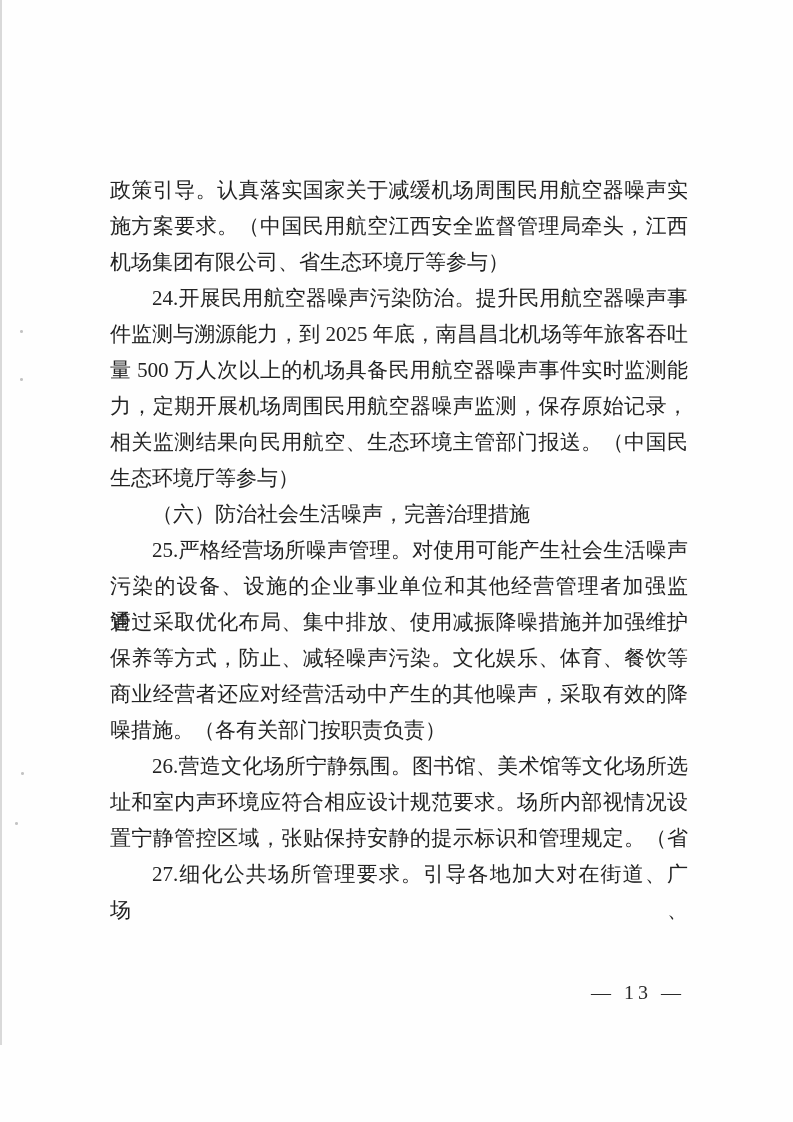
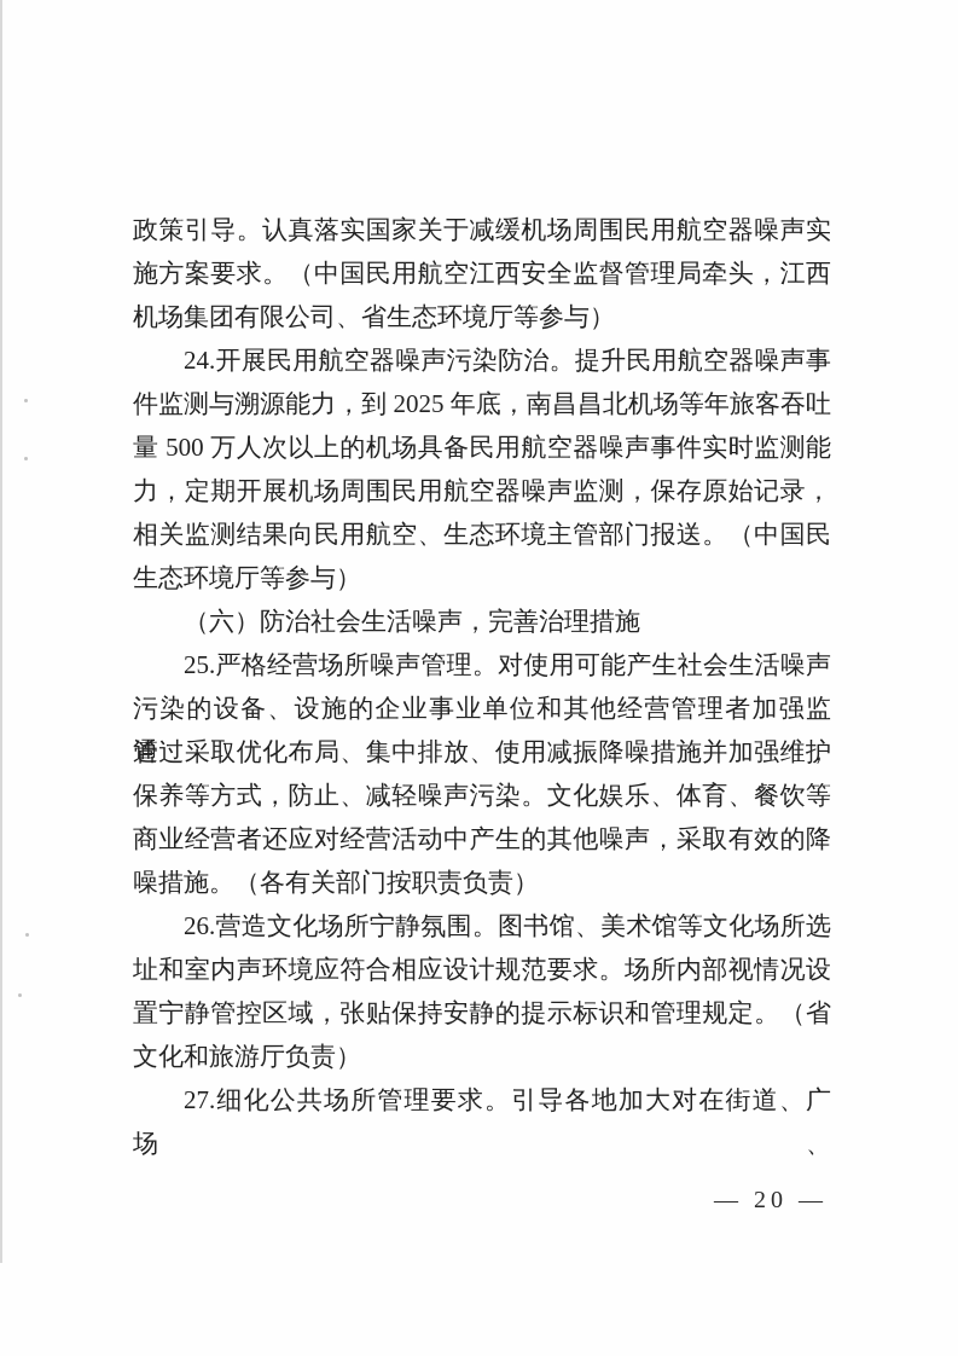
  政策引导。认真落实国家关于减缓机场周围民用航空器噪声实
  施方案要求。（中国民用航空江西安全监督管理局牵头，江西
  机场集团有限公司、省生态环境厅等参与）
  24.开展民用航空器噪声污染防治。提升民用航空器噪声事
  件监测与溯源能力，到 2025 年底，南昌昌北机场等年旅客吞吐
  量 500 万人次以上的机场具备民用航空器噪声事件实时监测能
  力，定期开展机场周围民用航空器噪声监测，保存原始记录，
  相关监测结果向民用航空、生态环境主管部门报送。（中国民
  生态环境厅等参与）
  （六）防治社会生活噪声，完善治理措施
  25.严格经营场所噪声管理。对使用可能产生社会生活噪声
  污染的设备、设施的企业事业单位和其他经营管理者加强监管，
  通过采取优化布局、集中排放、使用减振降噪措施并加强维护
  保养等方式，防止、减轻噪声污染。文化娱乐、体育、餐饮等
  商业经营者还应对经营活动中产生的其他噪声，采取有效的降
  噪措施。（各有关部门按职责负责）
  26.营造文化场所宁静氛围。图书馆、美术馆等文化场所选
  址和室内声环境应符合相应设计规范要求。场所内部视情况设
  置宁静管控区域，张贴保持安静的提示标识和管理规定。（省
+ 文化和旅游厅负责）
  27.细化公共场所管理要求。引导各地加大对在街道、广场、
- — 13 —
+ — 20 —
